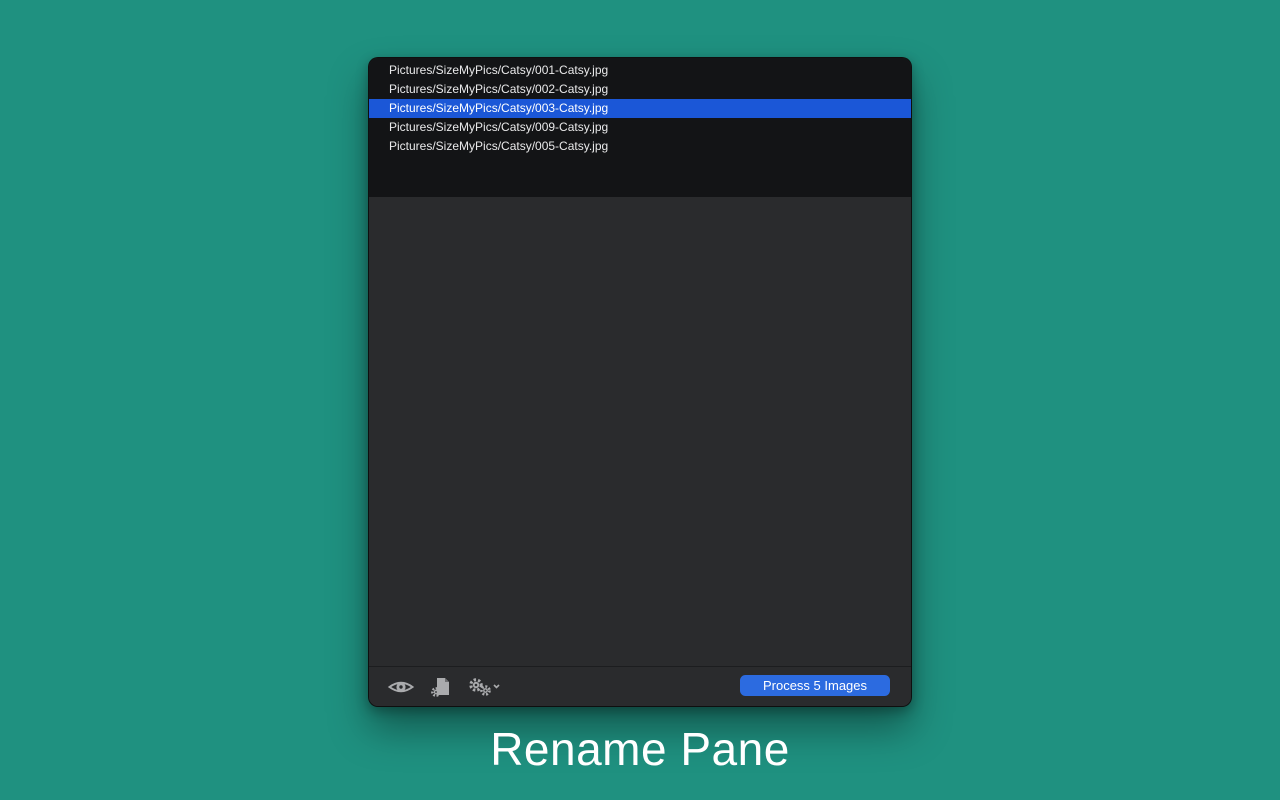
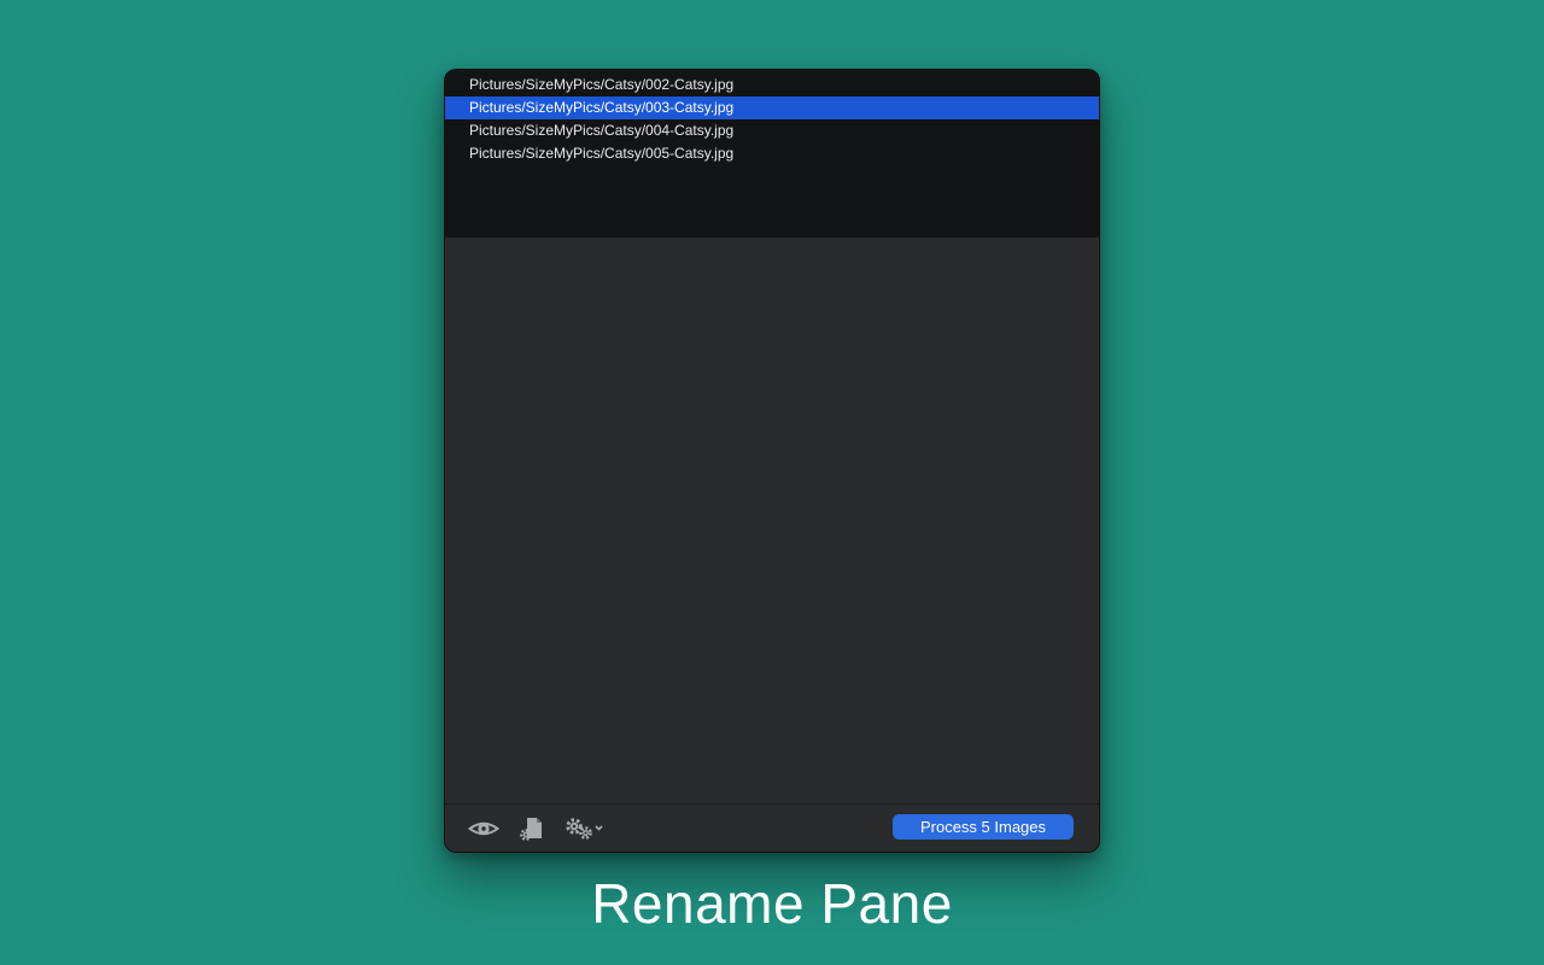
- Pictures/SizeMyPics/Catsy/001-Catsy.jpg
  Pictures/SizeMyPics/Catsy/002-Catsy.jpg
  Pictures/SizeMyPics/Catsy/003-Catsy.jpg
- Pictures/SizeMyPics/Catsy/009-Catsy.jpg
+ Pictures/SizeMyPics/Catsy/004-Catsy.jpg
  Pictures/SizeMyPics/Catsy/005-Catsy.jpg
  Process 5 Images
  Rename Pane
